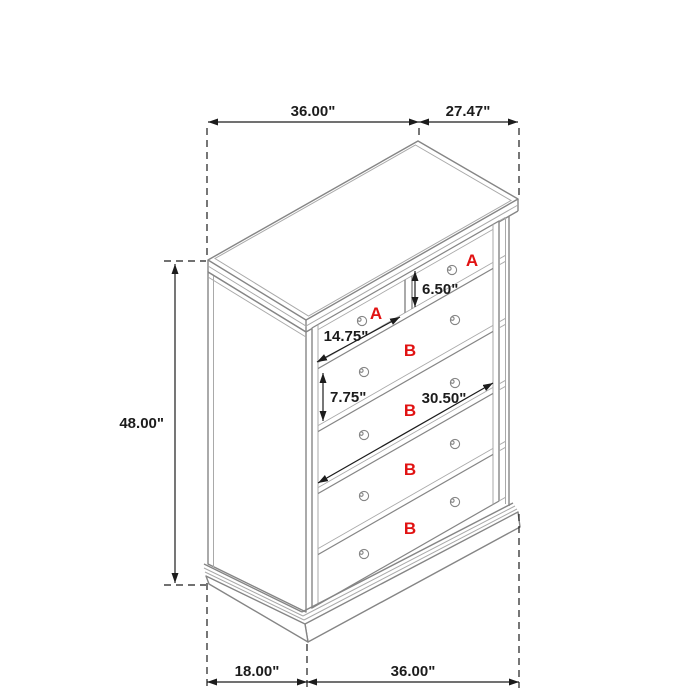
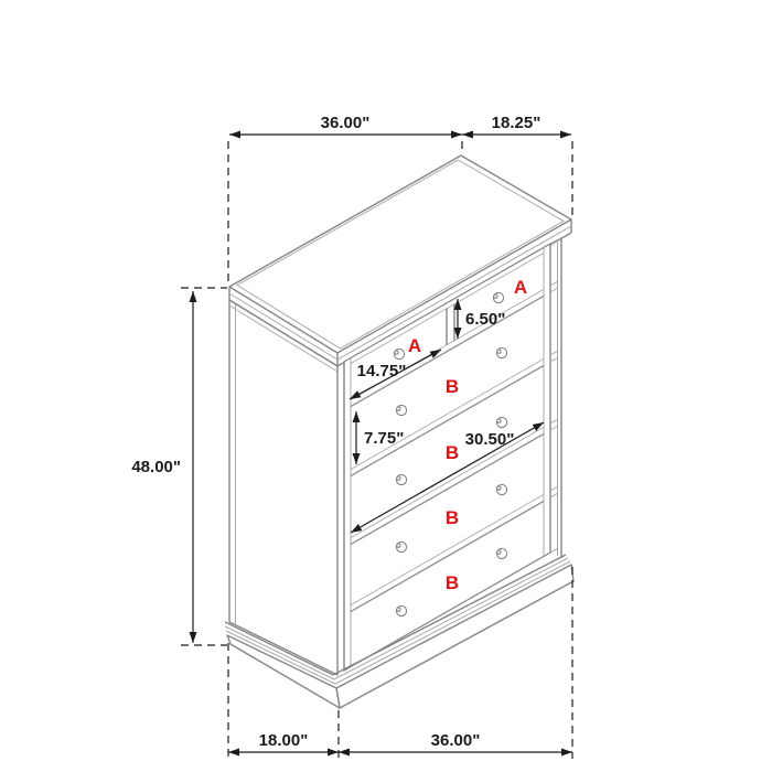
  A
  A
  B
  B
  B
  B
  36.00"
- 27.47"
+ 18.25"
  48.00"
  6.50"
  14.75"
  7.75"
  30.50"
  18.00"
  36.00"
